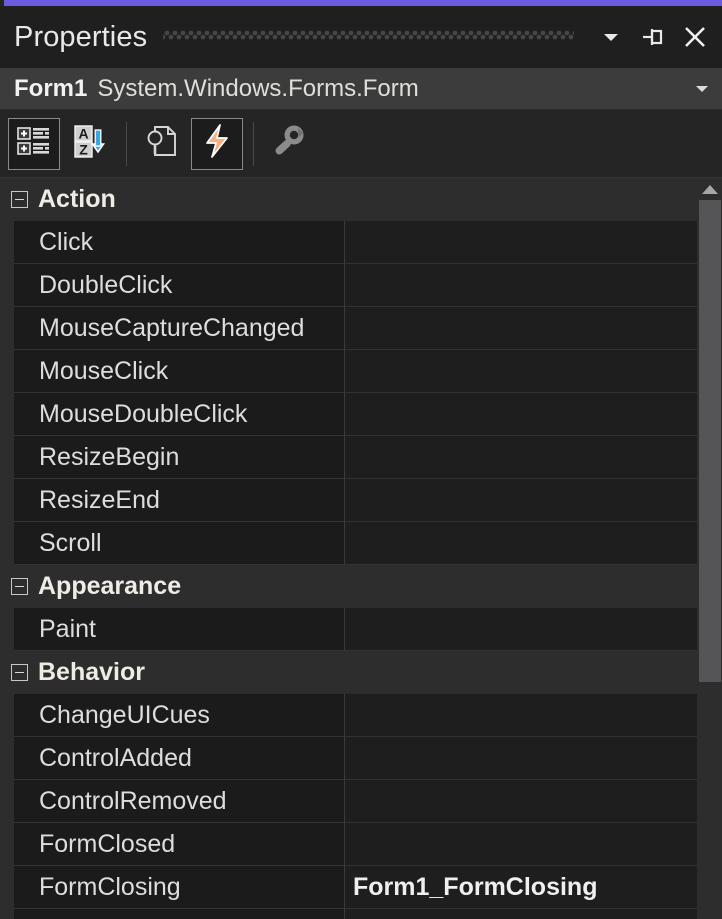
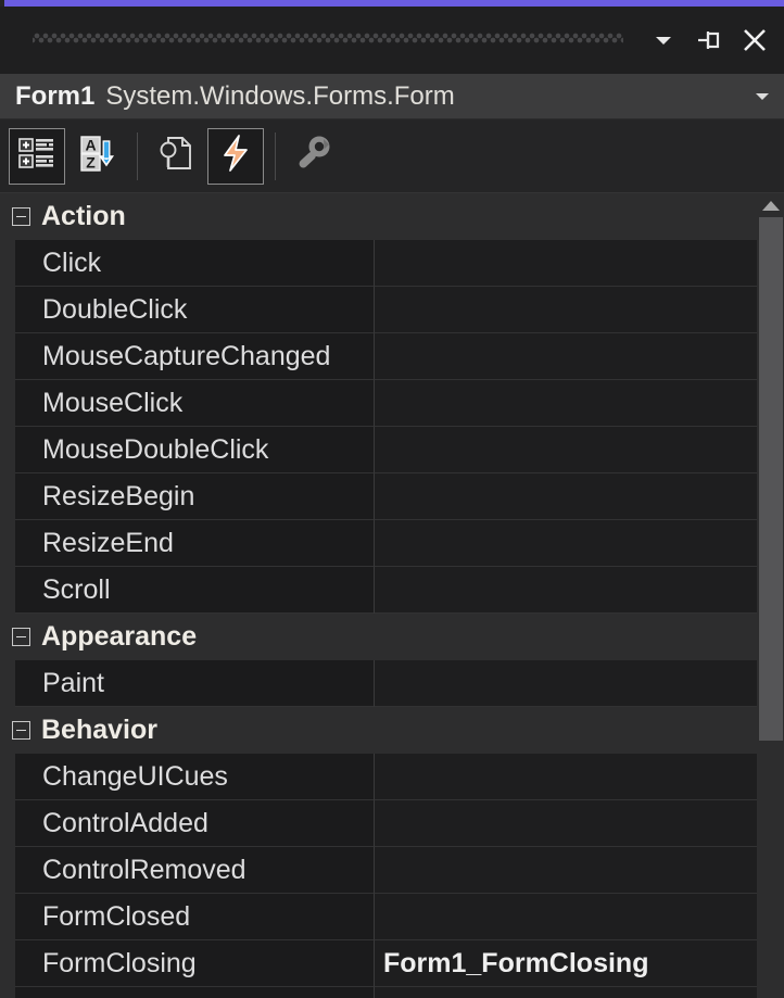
- Properties
  Form1
  System.Windows.Forms.Form
  A
  Z
  Action
  Click
  DoubleClick
  MouseCaptureChanged
  MouseClick
  MouseDoubleClick
  ResizeBegin
  ResizeEnd
  Scroll
  Appearance
  Paint
  Behavior
  ChangeUICues
  ControlAdded
  ControlRemoved
  FormClosed
  FormClosing
  Form1_FormClosing
